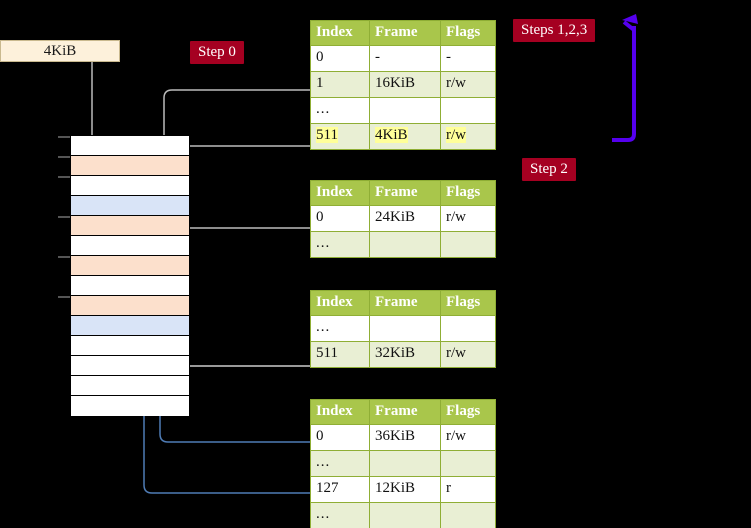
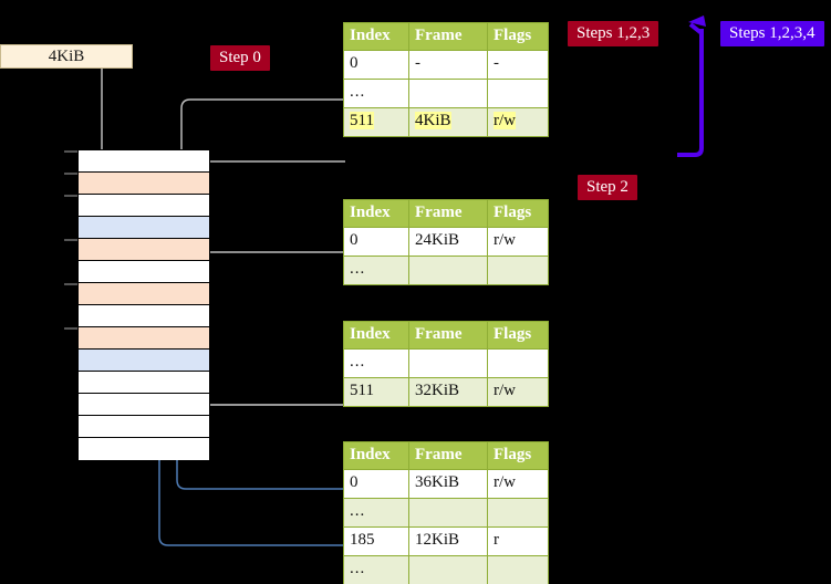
  4KiB
  Step 0
  Steps 1,2,3
+ Steps 1,2,3,4
  Step 2
  Index	Frame	Flags
  0	-	-
- 1	16KiB	r/w
  ...
  511	4KiB	r/w
  Index	Frame	Flags
  0	24KiB	r/w
  ...
  Index	Frame	Flags
  ...
  511	32KiB	r/w
  Index	Frame	Flags
  0	36KiB	r/w
  ...
- 127	12KiB	r
+ 185	12KiB	r
  ...
